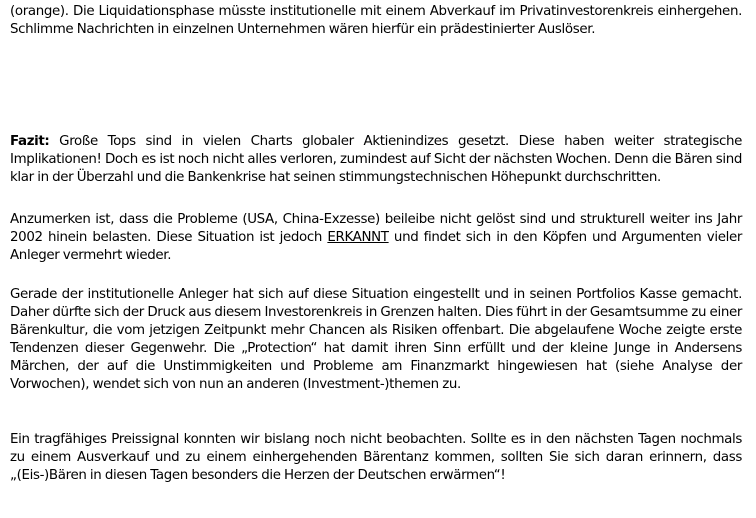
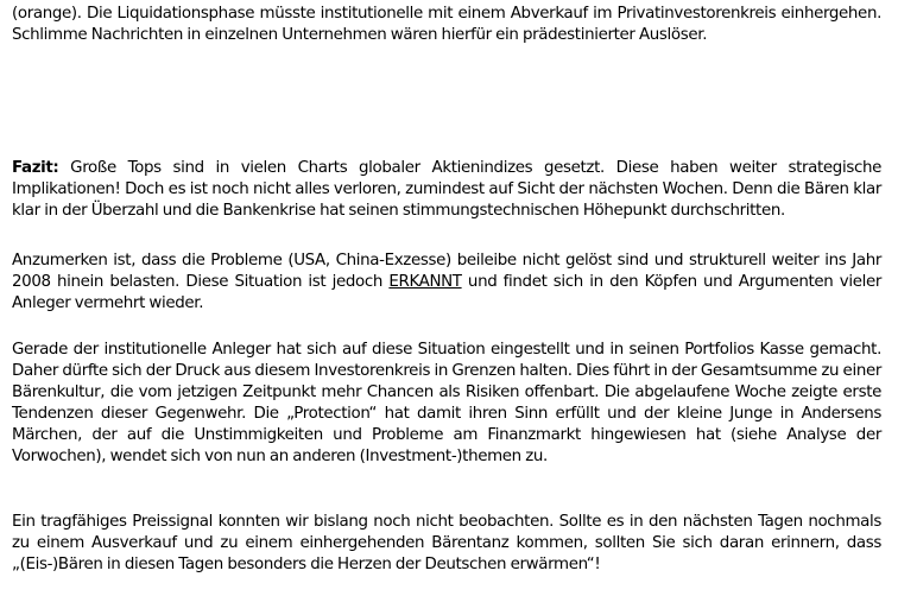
  (orange). Die Liquidationsphase müsste institutionelle mit einem Abverkauf im Privatinvestorenkreis einhergehen. Schlimme Nachrichten in einzelnen Unternehmen wären hierfür ein prädestinierter Auslöser.
- Fazit: Große Tops sind in vielen Charts globaler Aktienindizes gesetzt. Diese haben weiter strategische Implikationen! Doch es ist noch nicht alles verloren, zumindest auf Sicht der nächsten Wochen. Denn die Bären sind klar in der Überzahl und die Bankenkrise hat seinen stimmungstechnischen Höhepunkt durchschritten.
+ Fazit: Große Tops sind in vielen Charts globaler Aktienindizes gesetzt. Diese haben weiter strategische Implikationen! Doch es ist noch nicht alles verloren, zumindest auf Sicht der nächsten Wochen. Denn die Bären klar klar in der Überzahl und die Bankenkrise hat seinen stimmungstechnischen Höhepunkt durchschritten.
- Anzumerken ist, dass die Probleme (USA, China-Exzesse) beileibe nicht gelöst sind und strukturell weiter ins Jahr 2002 hinein belasten. Diese Situation ist jedoch ERKANNT und findet sich in den Köpfen und Argumenten vieler Anleger vermehrt wieder.
+ Anzumerken ist, dass die Probleme (USA, China-Exzesse) beileibe nicht gelöst sind und strukturell weiter ins Jahr 2008 hinein belasten. Diese Situation ist jedoch ERKANNT und findet sich in den Köpfen und Argumenten vieler Anleger vermehrt wieder.
  Gerade der institutionelle Anleger hat sich auf diese Situation eingestellt und in seinen Portfolios Kasse gemacht. Daher dürfte sich der Druck aus diesem Investorenkreis in Grenzen halten. Dies führt in der Gesamtsumme zu einer Bärenkultur, die vom jetzigen Zeitpunkt mehr Chancen als Risiken offenbart. Die abgelaufene Woche zeigte erste Tendenzen dieser Gegenwehr. Die „Protection“ hat damit ihren Sinn erfüllt und der kleine Junge in Andersens Märchen, der auf die Unstimmigkeiten und Probleme am Finanzmarkt hingewiesen hat (siehe Analyse der Vorwochen), wendet sich von nun an anderen (Investment-)themen zu.
  Ein tragfähiges Preissignal konnten wir bislang noch nicht beobachten. Sollte es in den nächsten Tagen nochmals zu einem Ausverkauf und zu einem einhergehenden Bärentanz kommen, sollten Sie sich daran erinnern, dass „(Eis-)Bären in diesen Tagen besonders die Herzen der Deutschen erwärmen“!
